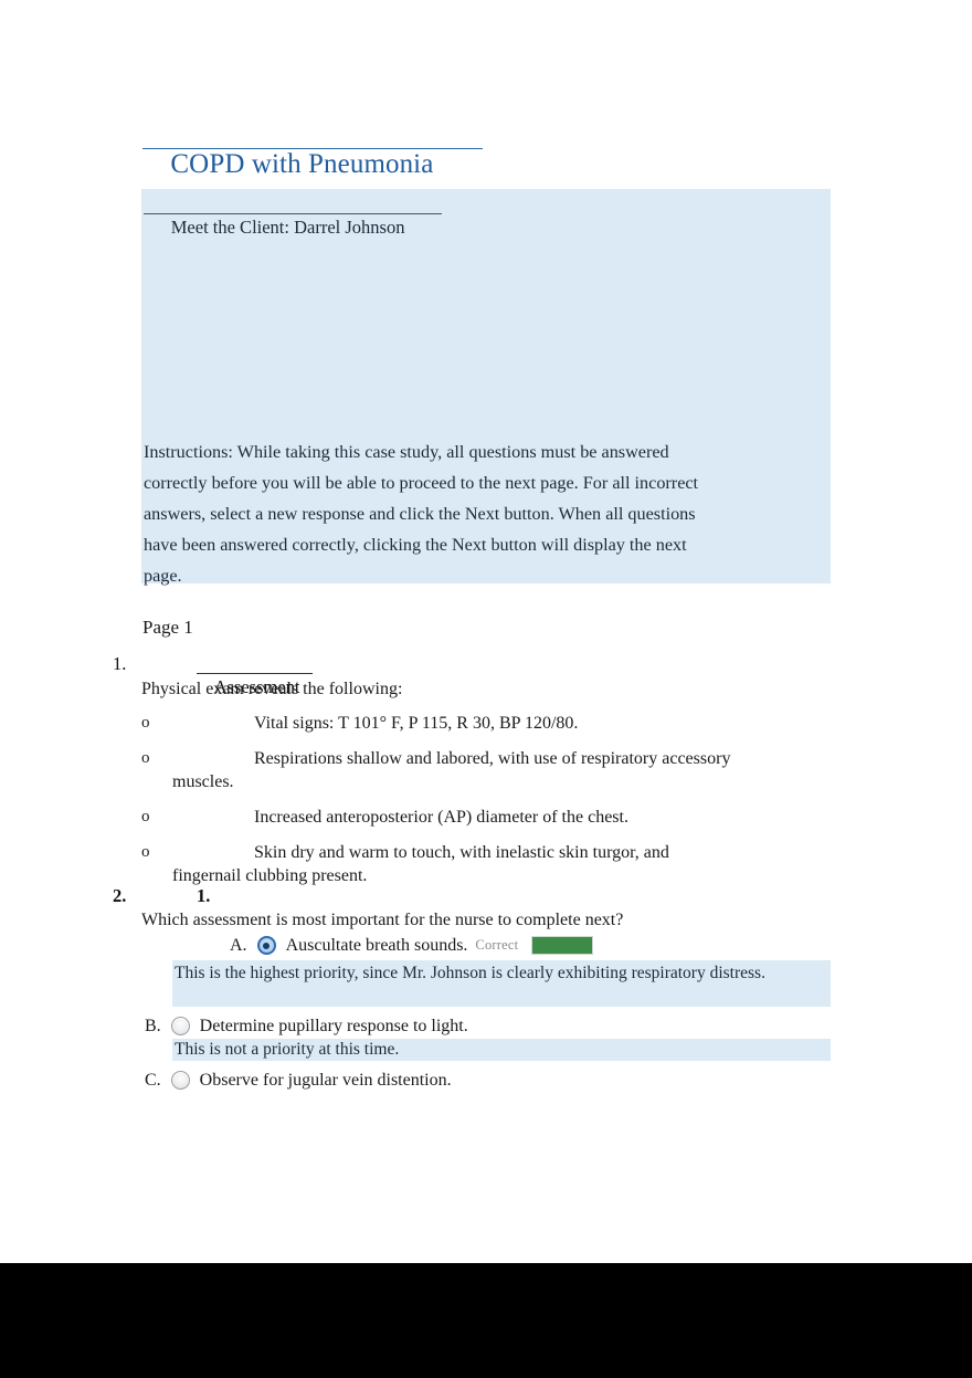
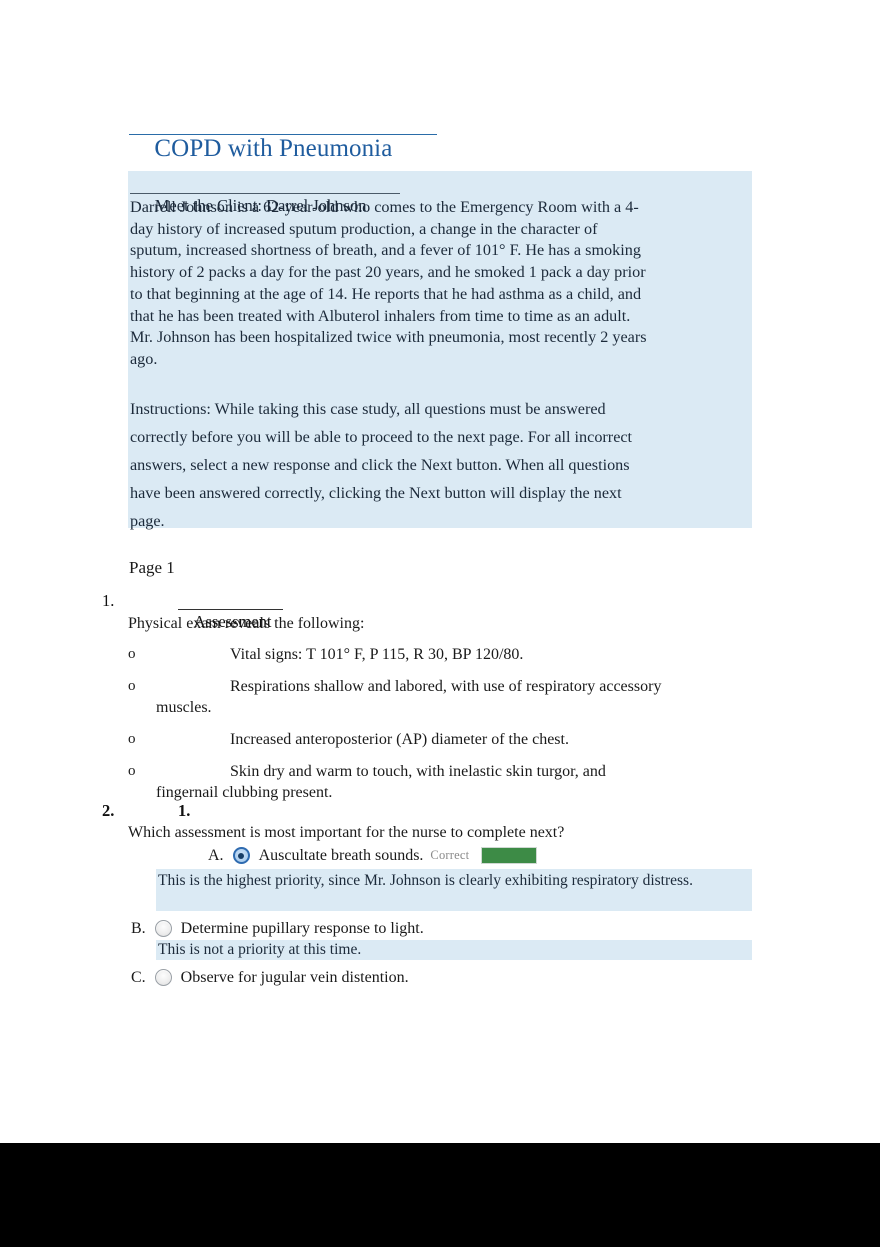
  COPD with Pneumonia
  Meet the Client: Darrel Johnson
+ Darrell Johnson is a 62-year-old who comes to the Emergency Room with a 4-day history of increased sputum production, a change in the character of sputum, increased shortness of breath, and a fever of 101° F. He has a smoking history of 2 packs a day for the past 20 years, and he smoked 1 pack a day prior to that beginning at the age of 14. He reports that he had asthma as a child, and that he has been treated with Albuterol inhalers from time to time as an adult. Mr. Johnson has been hospitalized twice with pneumonia, most recently 2 years ago.
  Instructions: While taking this case study, all questions must be answered correctly before you will be able to proceed to the next page. For all incorrect answers, select a new response and click the Next button. When all questions have been answered correctly, clicking the Next button will display the next page.
  Page 1
  1.
  Assessment
  Physical exam reveals the following:
  o
  Vital signs: T 101° F, P 115, R 30, BP 120/80.
  o
  Respirations shallow and labored, with use of respiratory accessory
  muscles.
  o
  Increased anteroposterior (AP) diameter of the chest.
  o
  Skin dry and warm to touch, with inelastic skin turgor, and
  fingernail clubbing present.
  2.
  1.
  Which assessment is most important for the nurse to complete next?
  A.
  Auscultate breath sounds.
  Correct
  This is the highest priority, since Mr. Johnson is clearly exhibiting respiratory distress.
  B.
  Determine pupillary response to light.
  This is not a priority at this time.
  C.
  Observe for jugular vein distention.
